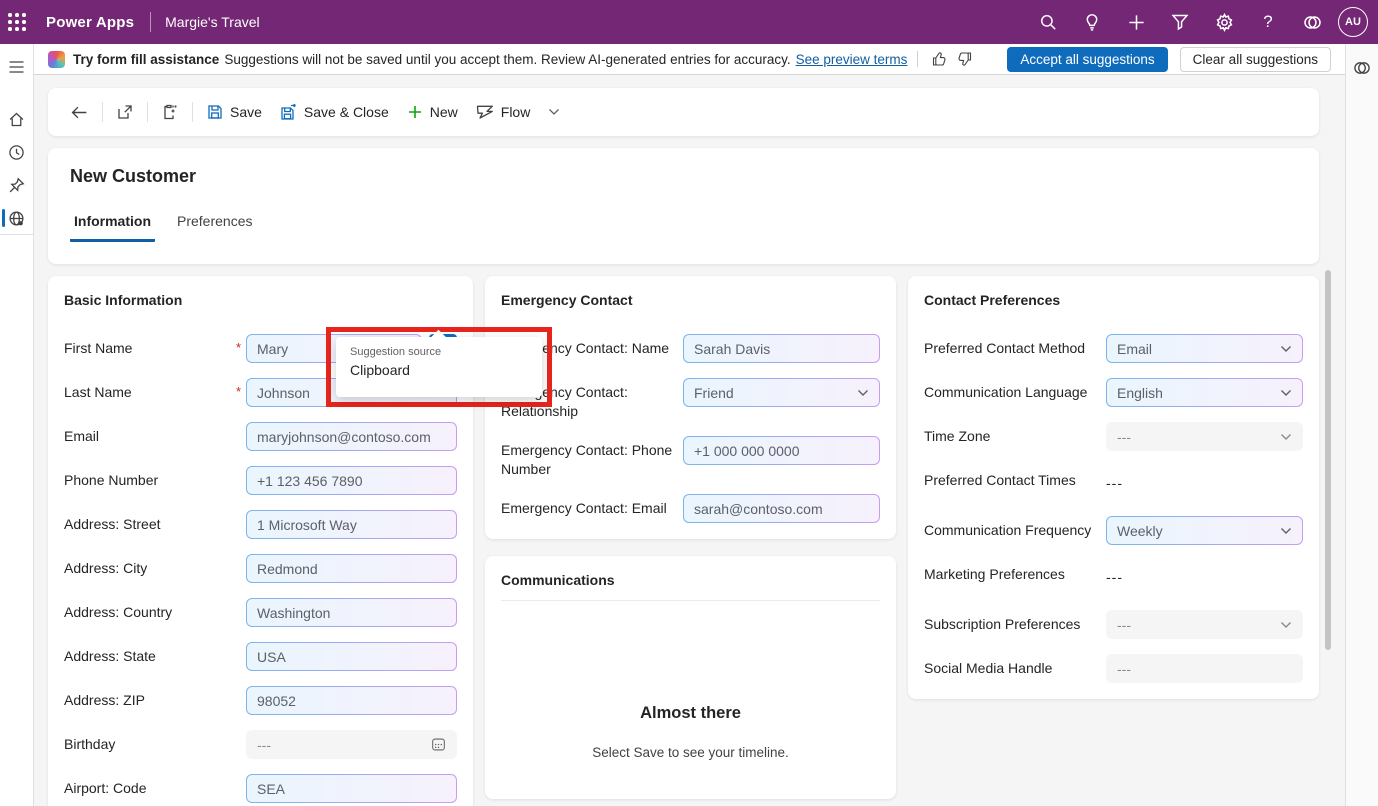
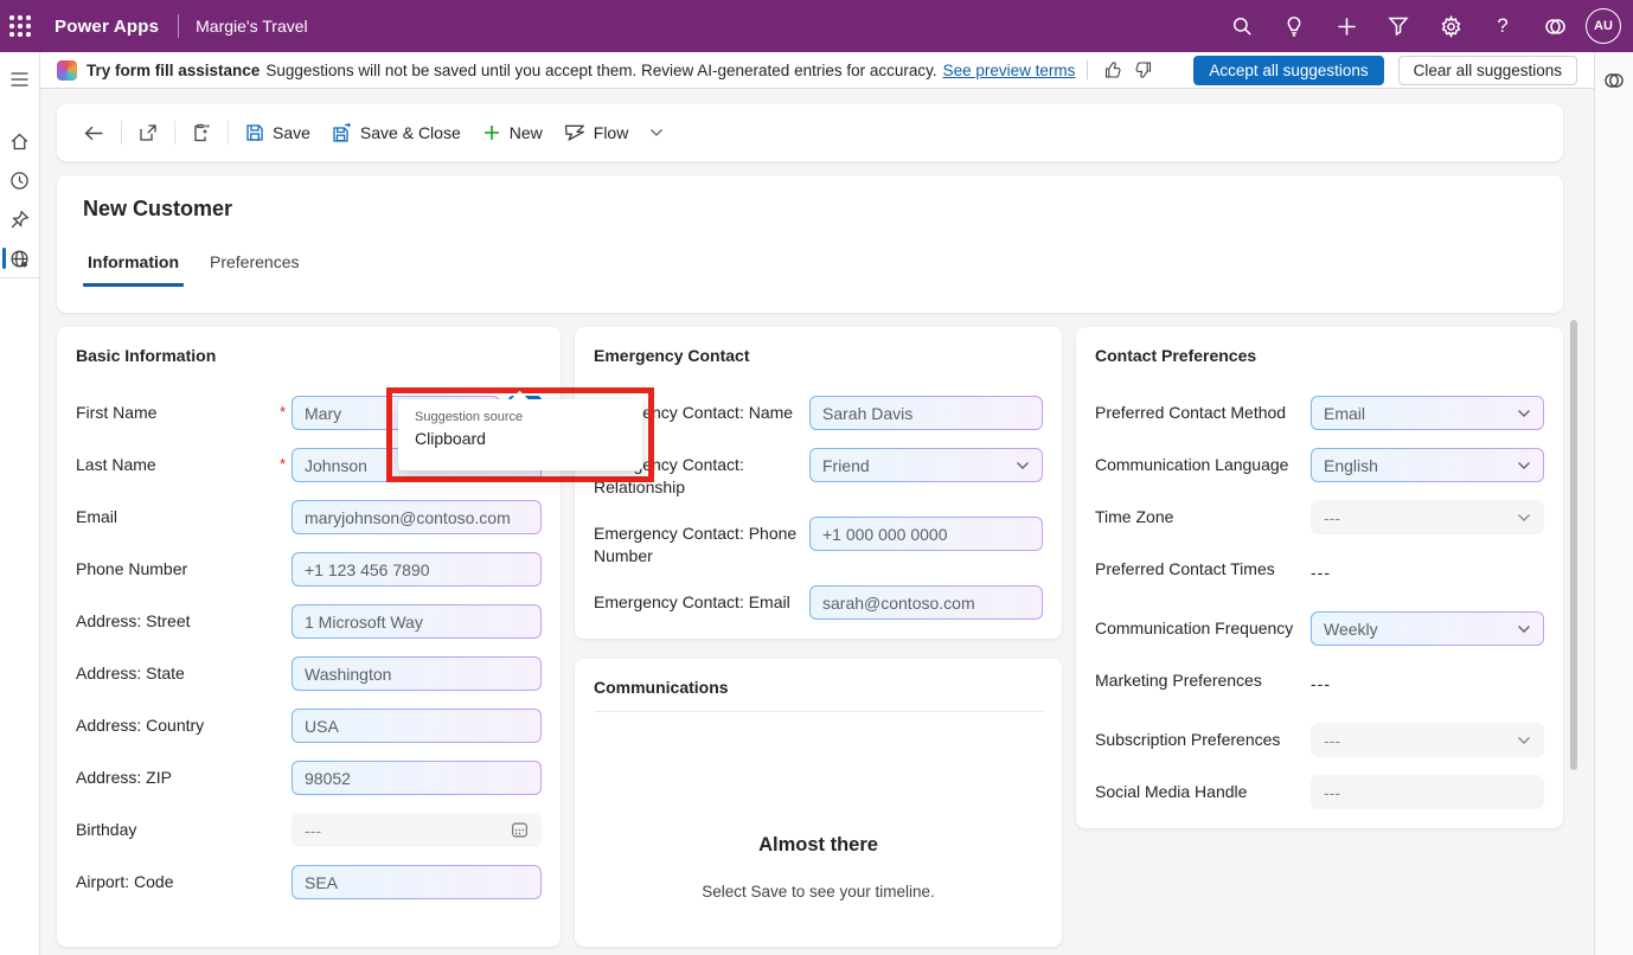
  Power Apps
  Margie's Travel
  ?
  AU
  Try form fill assistance
  Suggestions will not be saved until you accept them. Review AI-generated entries for accuracy.
  See preview terms
  Accept all suggestions
  Clear all suggestions
  Save
  Save & Close
  New
  Flow
  New Customer
  Information
  Preferences
  Basic Information
  First Name
  *
  Mary
  Last Name
  *
  Johnson
  Email
  maryjohnson@contoso.com
  Phone Number
  +1 123 456 7890
  Address: Street
  1 Microsoft Way
- Address: City
- Redmond
- Address: Country
+ Address: State
  Washington
- Address: State
+ Address: Country
  USA
  Address: ZIP
  98052
  Birthday
  ---
  Airport: Code
  SEA
  Emergency Contact
  ency Contact: Name
  Sarah Davis
  ency Contact: Relationship
  Friend
  Emergency Contact: Phone Number
  +1 000 000 0000
  Emergency Contact: Email
  sarah@contoso.com
  Communications
  Almost there
  Select Save to see your timeline.
  Contact Preferences
  Preferred Contact Method
  Email
  Communication Language
  English
  Time Zone
  ---
  Preferred Contact Times
  ---
  Communication Frequency
  Weekly
  Marketing Preferences
  ---
  Subscription Preferences
  ---
  Social Media Handle
  ---
  Suggestion source
  Clipboard
